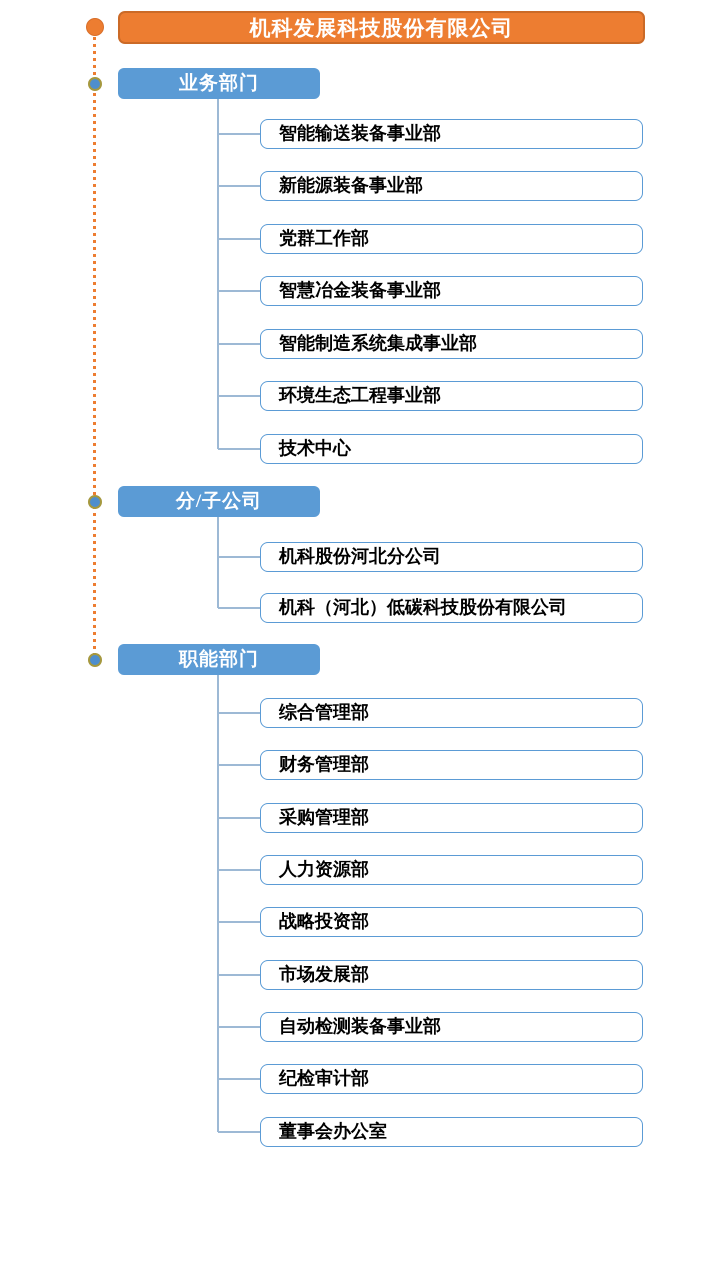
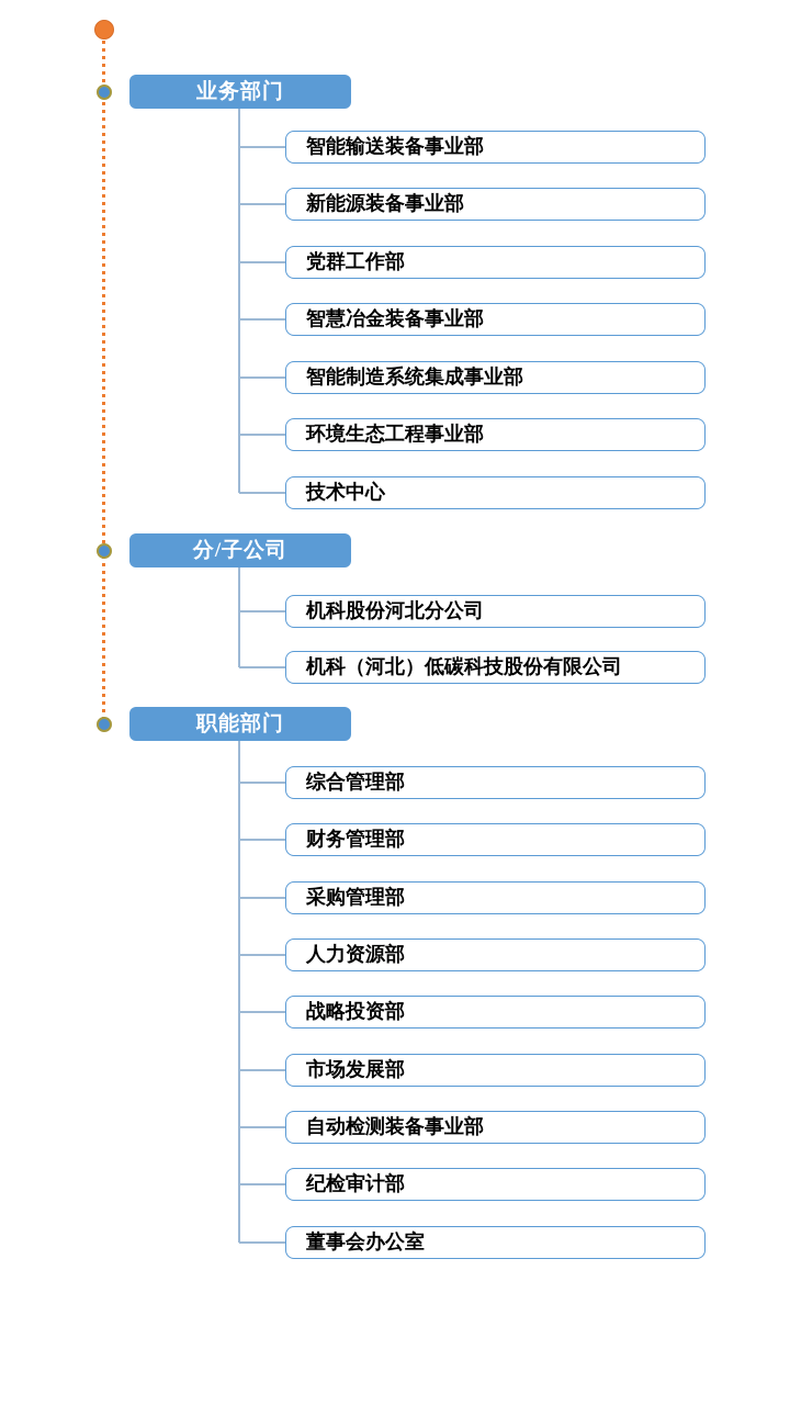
- 机科发展科技股份有限公司
  业务部门
  智能输送装备事业部
  新能源装备事业部
  党群工作部
  智慧冶金装备事业部
  智能制造系统集成事业部
  环境生态工程事业部
  技术中心
  分/子公司
  机科股份河北分公司
  机科（河北）低碳科技股份有限公司
  职能部门
  综合管理部
  财务管理部
  采购管理部
  人力资源部
  战略投资部
  市场发展部
  自动检测装备事业部
  纪检审计部
  董事会办公室
